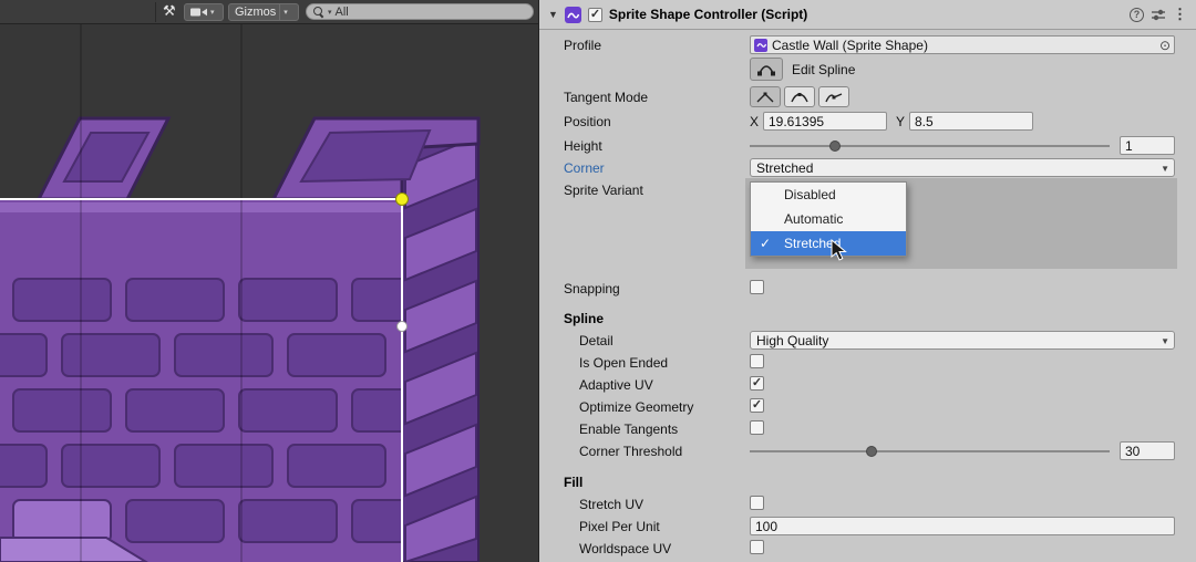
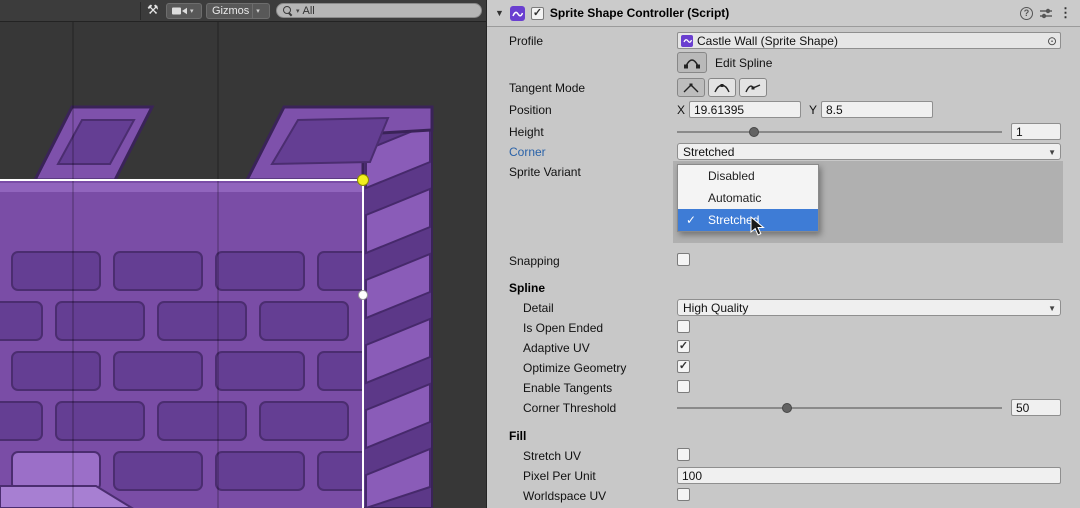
  ⚒
  Gizmos
  All
  ▼
  Sprite Shape Controller (Script)
  ?
  ⋮
  Profile
  Castle Wall (Sprite Shape)
  ⊙
  Edit Spline
  Tangent Mode
  Position
  X
  19.61395
  Y
  8.5
  Height
  1
  Corner
  Stretched
  ▼
  Sprite Variant
  Disabled
  Automatic
  ✓
  Stretched
  Snapping
  Spline
  Detail
  High Quality
  ▼
  Is Open Ended
  Adaptive UV
  Optimize Geometry
  Enable Tangents
  Corner Threshold
- 30
+ 50
  Fill
  Stretch UV
  Pixel Per Unit
  100
  Worldspace UV
